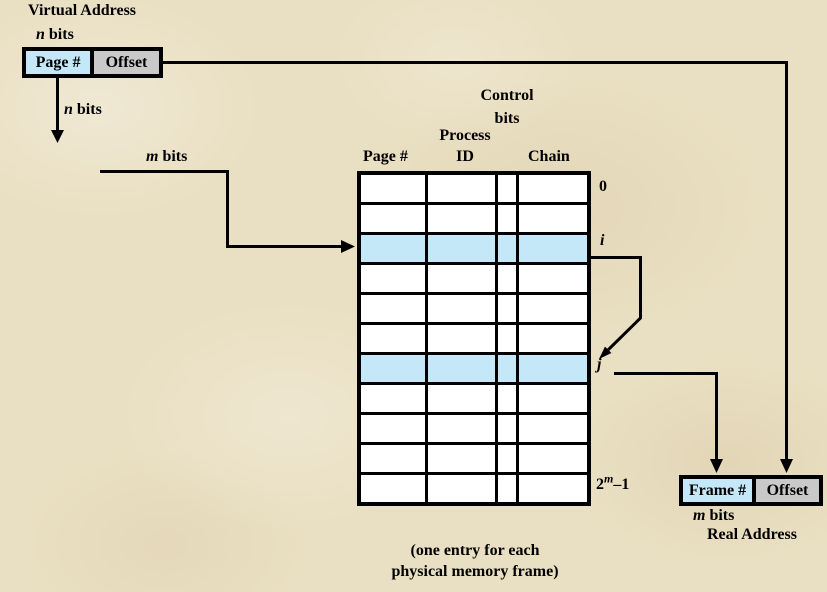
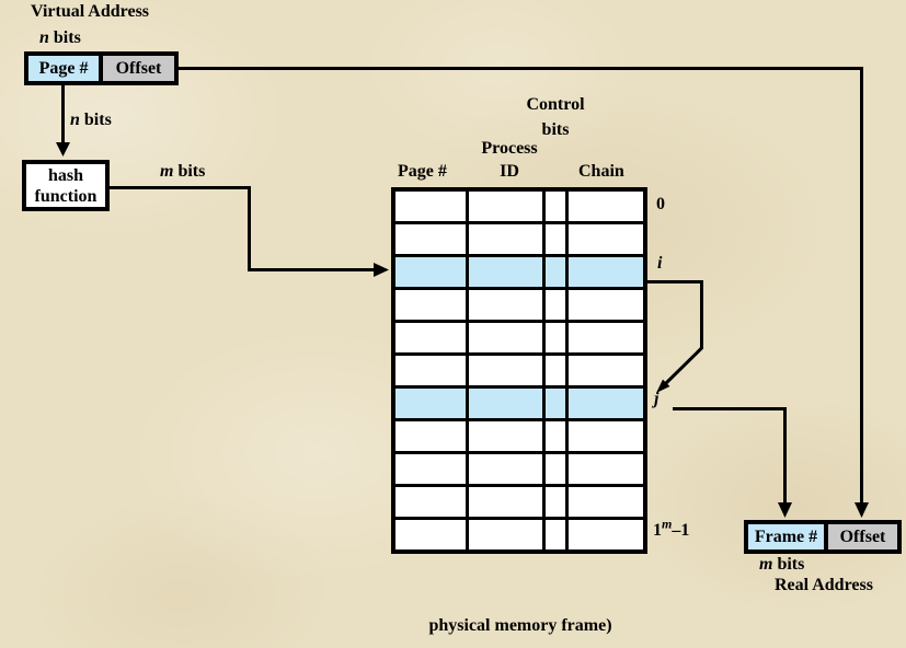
  Virtual Address
  n bits
  Page #
  Offset
  n bits
+ hash
+ function
  m bits
  Control
  bits
  Process
  ID
  Page #
  Chain
  0
  i
  j
- 2m–1
+ 1m–1
- (one entry for each
  physical memory frame)
  Frame #
  Offset
  m bits
  Real Address
